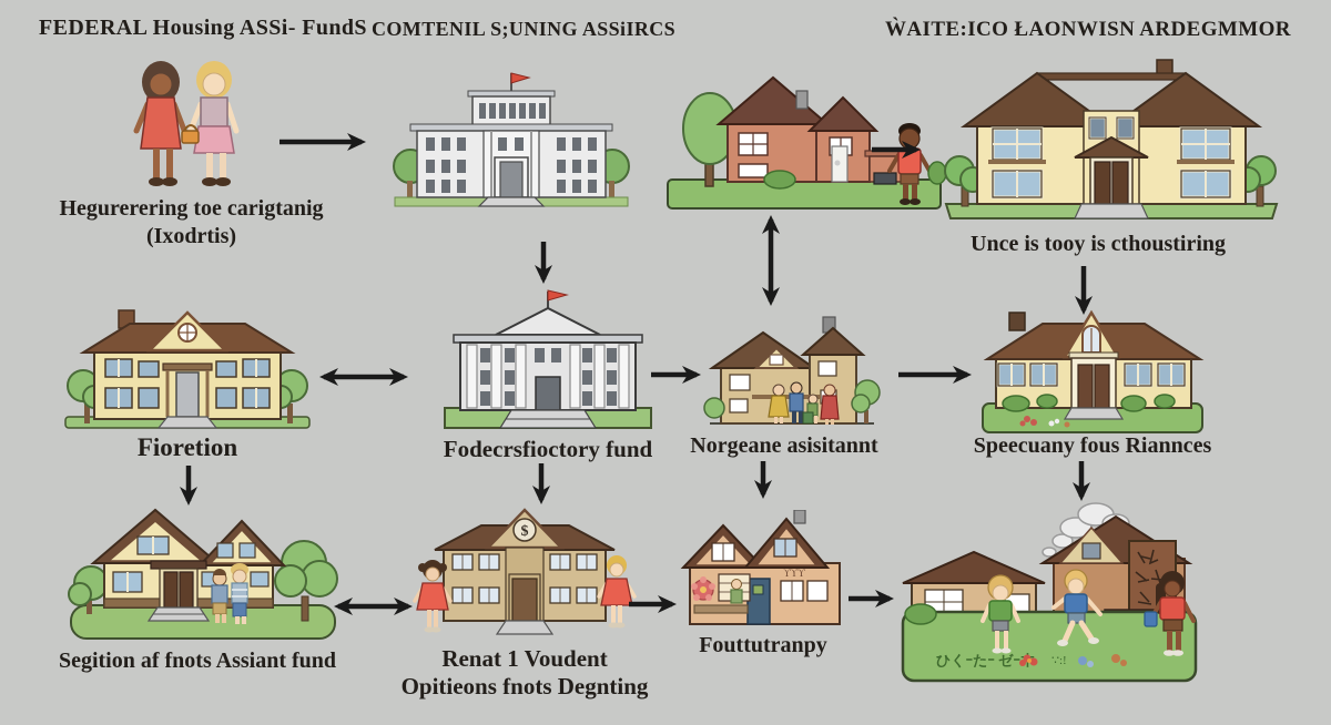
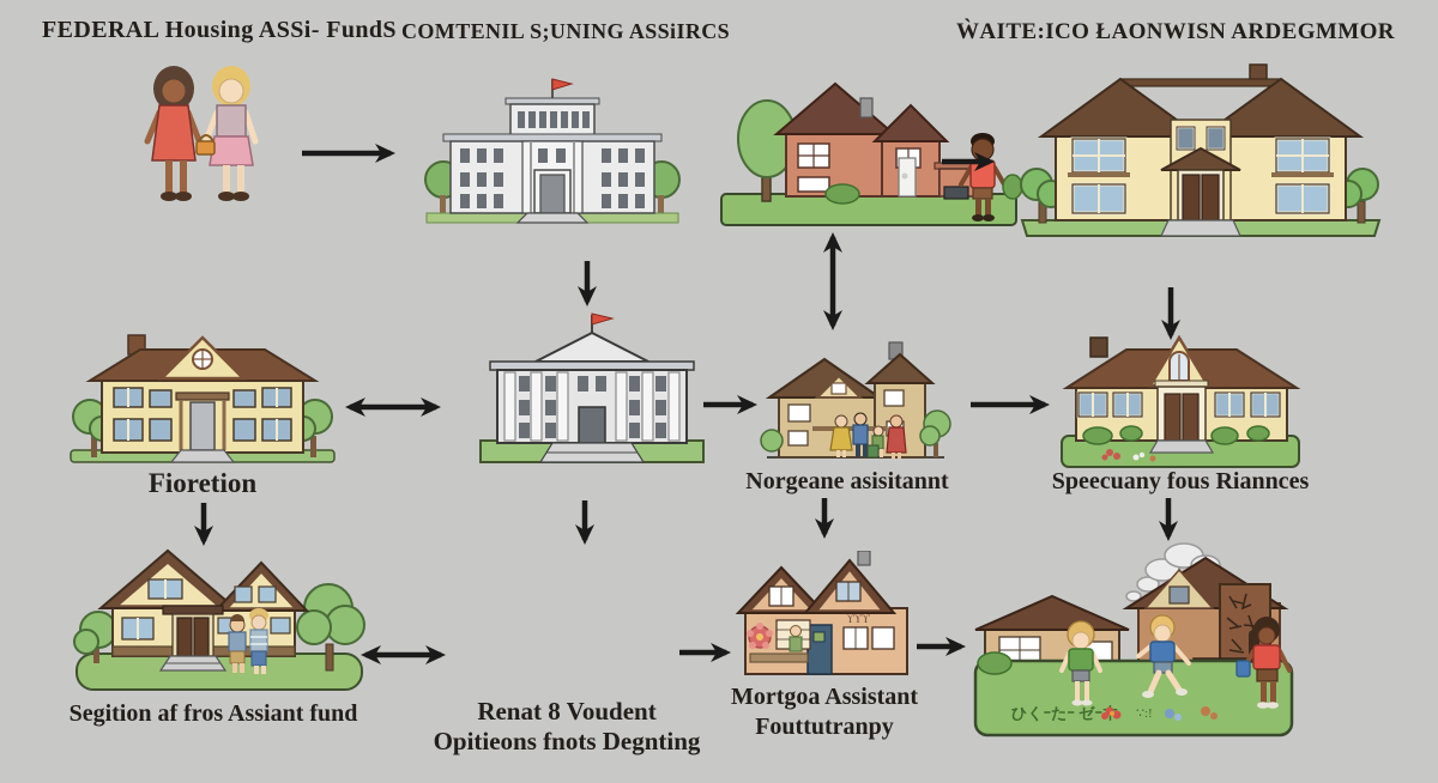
  FEDERAL Housing ASSi- Fund
  COMTENIL S;UNING ASSiIRC
  ẀAITE:ICO ŁAONWISN ARDEGM
- Hegurerering toe carigtanig
- (Ixodrtis)
- Unce is tooy is cthoustiring
  Fioretion
- Fodecrsfioctory fund
  Norgeane asisitannt
  Speecuany fous Riannces
- Segition af fnots Assiant fund
+ Segition af fros Assiant fund
- $
- Renat 1 Voudent
+ Renat 8 Voudent
  Opitieons fnots Degnting
  ϒϒϒ
+ Mortgoa Assistant
  Fouttutranpy
  ひくｰたｰ ゼｰ
  ∵:!
